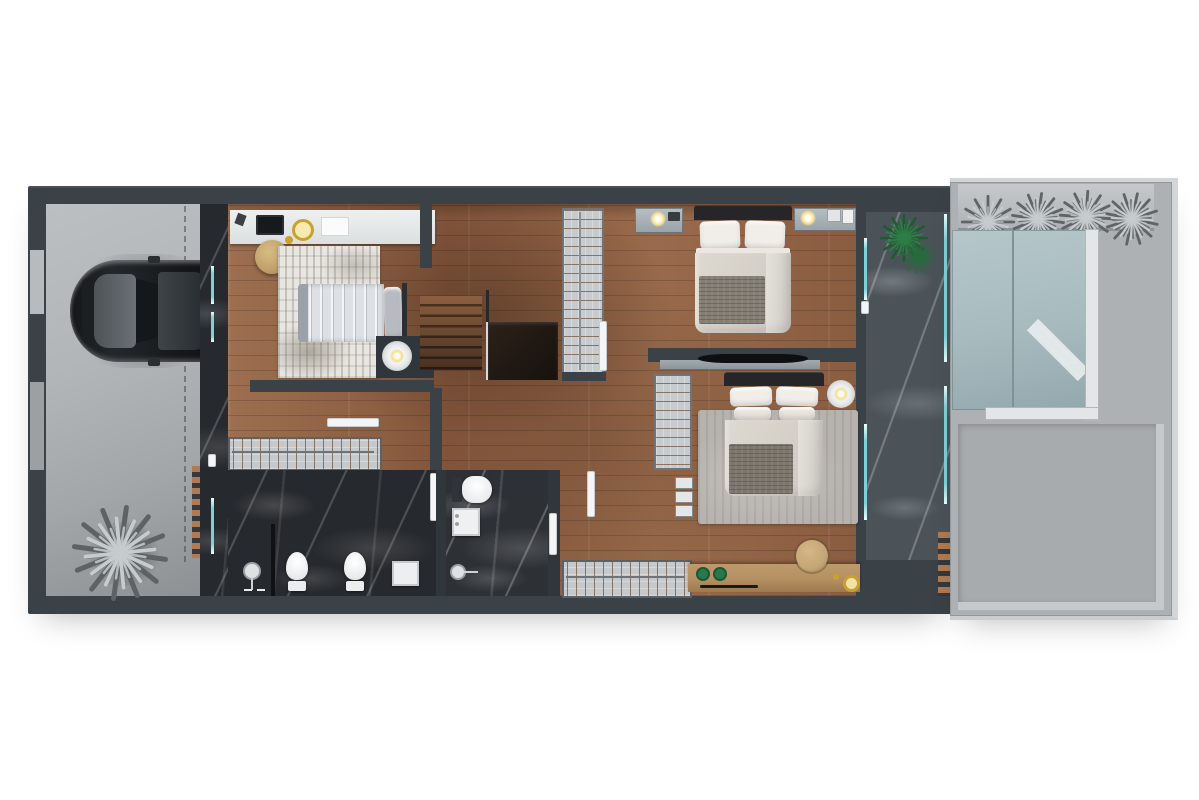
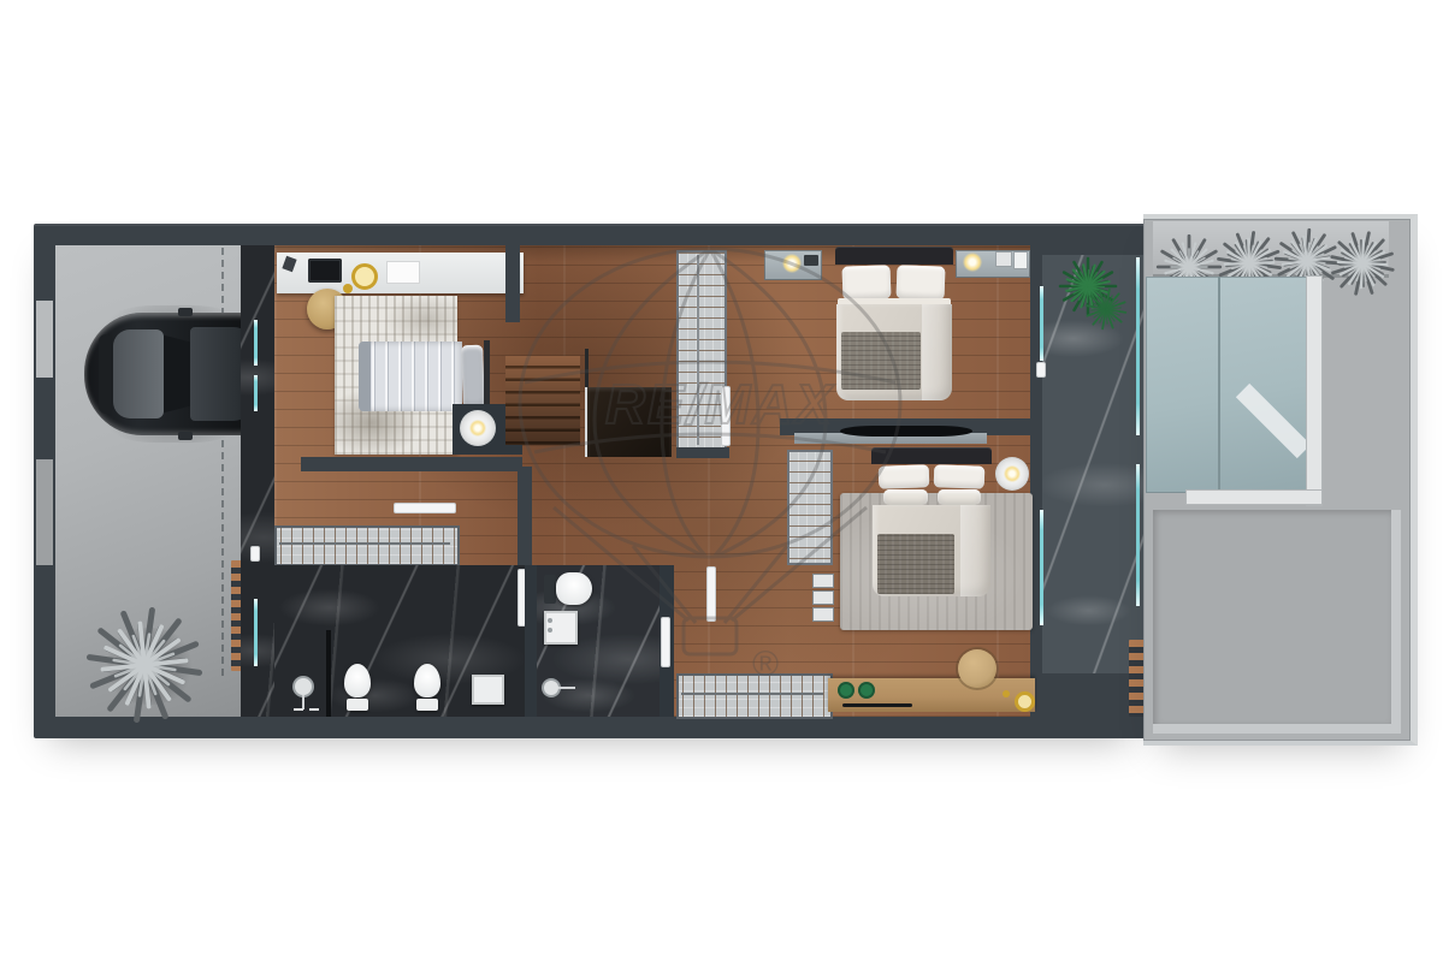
+ RE/MAX
+ ®
